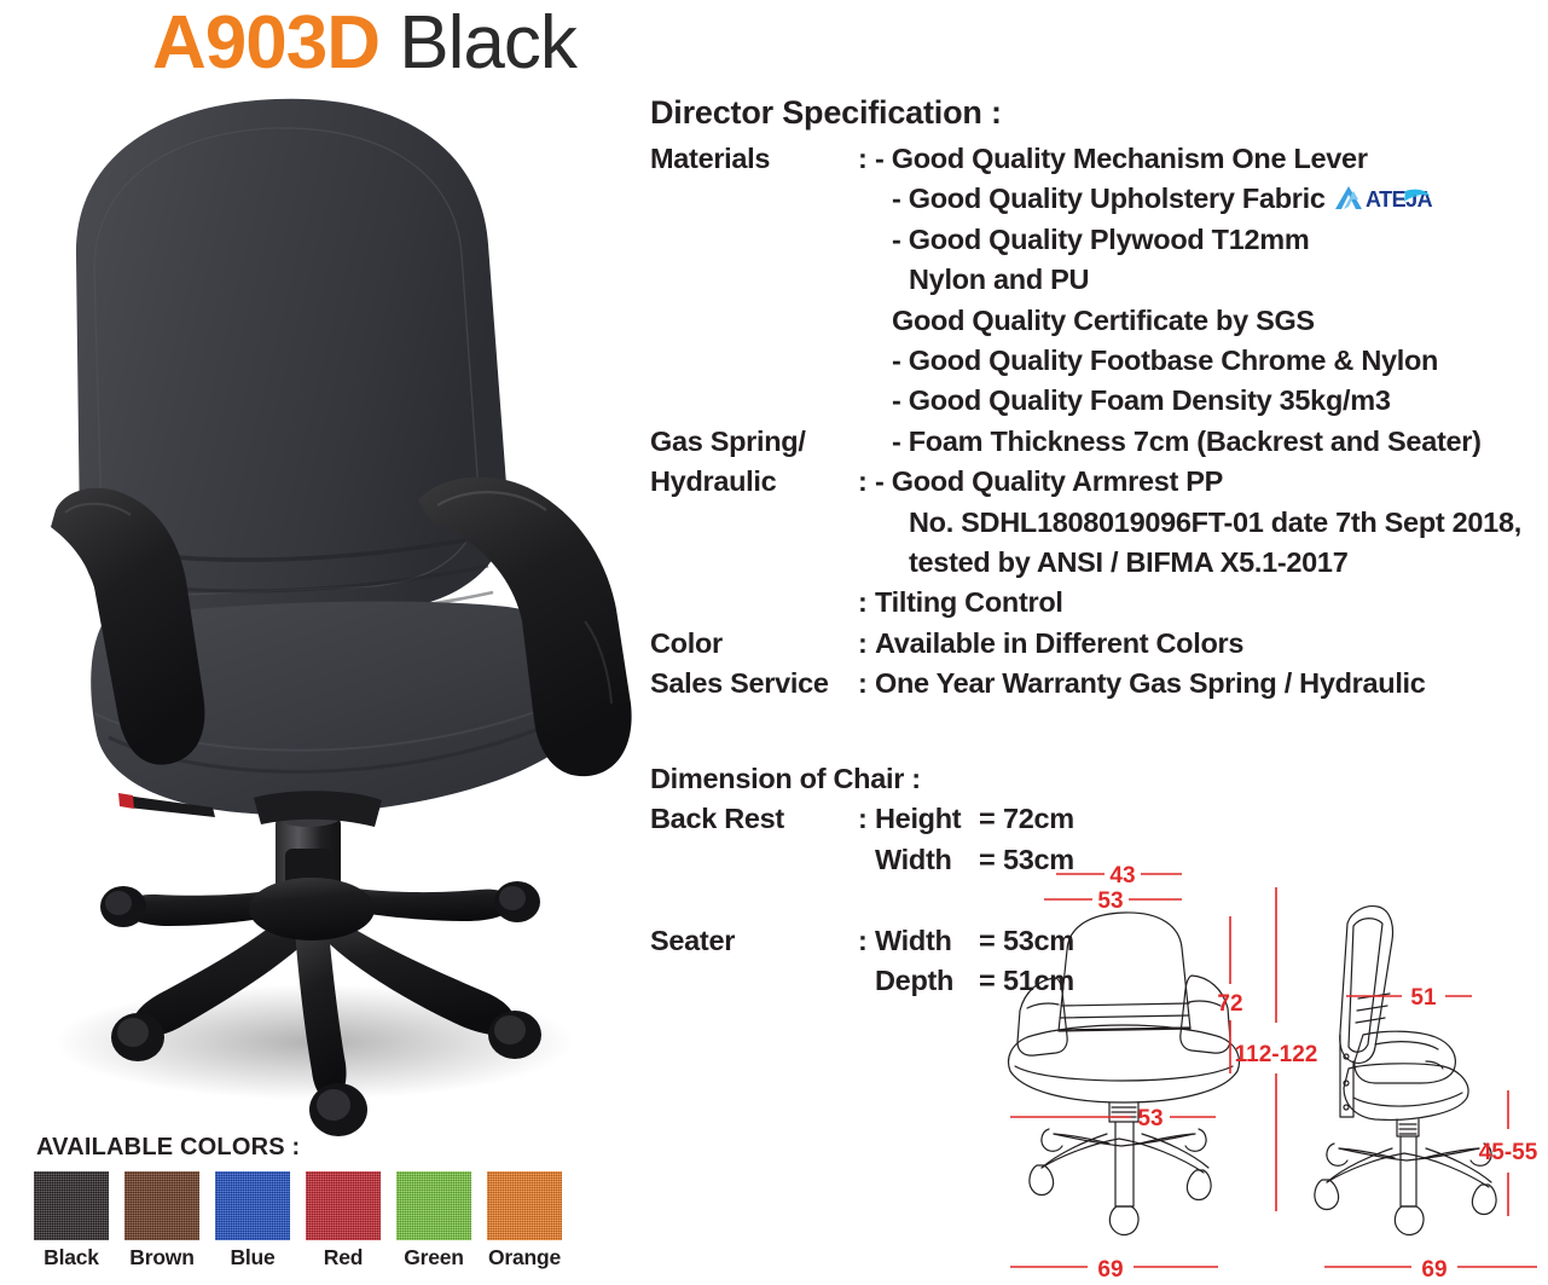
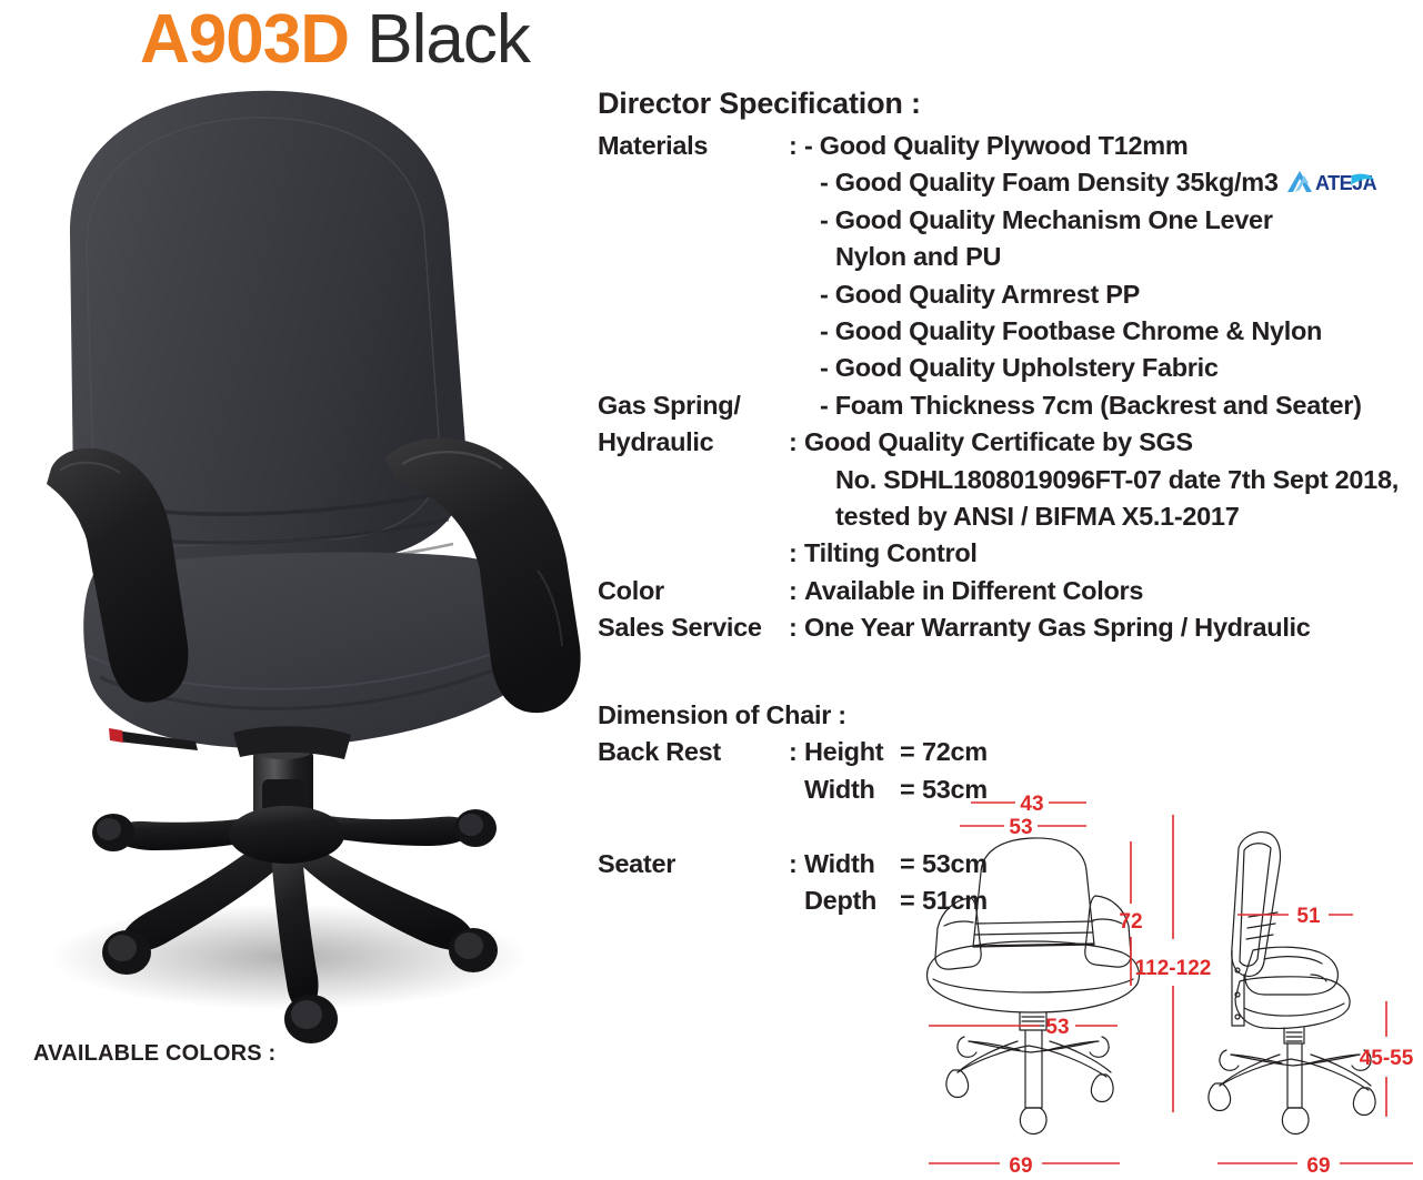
  A903D Black
  Director Specification :
  Materials
  :
- - Good Quality Mechanism One Lever
+ - Good Quality Plywood T12mm
- - Good Quality Upholstery Fabric
+ - Good Quality Foam Density 35kg/m3
  ATEJA
- - Good Quality Plywood T12mm
+ - Good Quality Mechanism One Lever
  Nylon and PU
- Good Quality Certificate by SGS
+ - Good Quality Armrest PP
  - Good Quality Footbase Chrome & Nylon
- - Good Quality Foam Density 35kg/m3
+ - Good Quality Upholstery Fabric
  Gas Spring/
  - Foam Thickness 7cm (Backrest and Seater)
  Hydraulic
  :
- - Good Quality Armrest PP
+ Good Quality Certificate by SGS
- No. SDHL1808019096FT-01 date 7th Sept 2018,
+ No. SDHL1808019096FT-07 date 7th Sept 2018,
  tested by ANSI / BIFMA X5.1-2017
  :
  Tilting Control
  Color
  :
  Available in Different Colors
  Sales Service
  :
  One Year Warranty Gas Spring / Hydraulic
  Dimension of Chair :
  Back Rest
  :
  Height
  =
  72cm
  Width
  =
  53cm
  Seater
  :
  Width
  =
  53cm
  Depth
  =
  51cm
  43
  53
  72
  53
  69
  112-122
  51
  45-55
  69
  AVAILABLE COLORS :
- Black
- Brown
- Blue
- Red
- Green
- Orange
